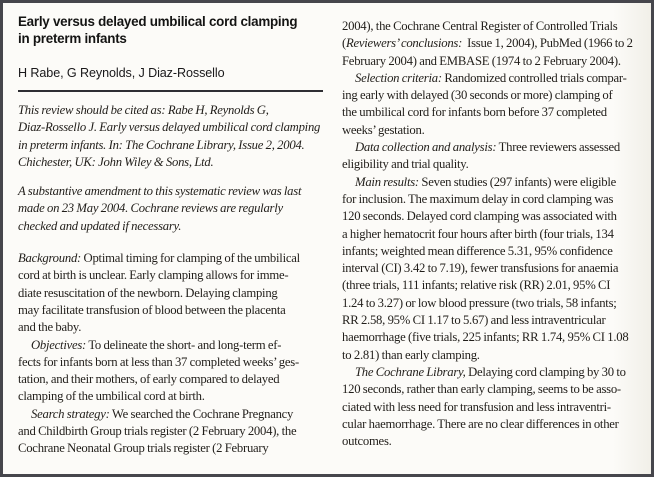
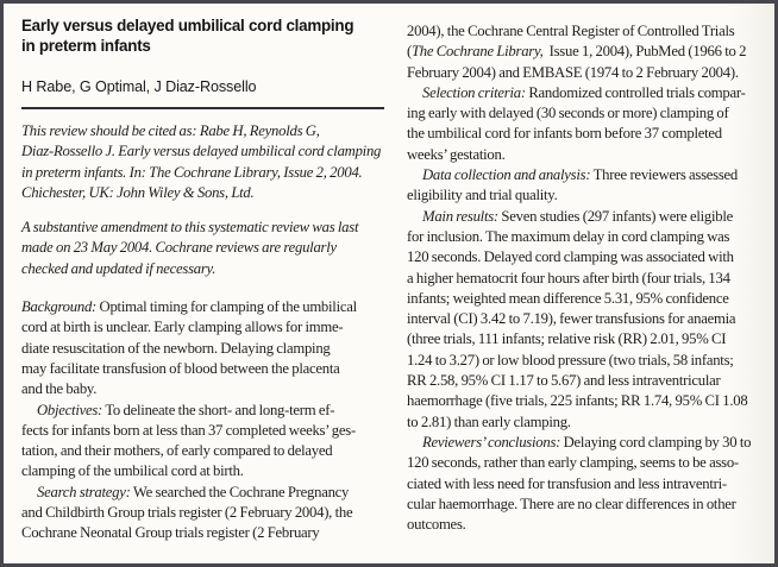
  Early versus delayed umbilical cord clamping
  in preterm infants
- H Rabe, G Reynolds, J Diaz-Rossello
+ H Rabe, G Optimal, J Diaz-Rossello
  This review should be cited as: Rabe H, Reynolds G,
  Diaz-Rossello J. Early versus delayed umbilical cord clamping
  in preterm infants. In: The Cochrane Library, Issue 2, 2004.
  Chichester, UK: John Wiley & Sons, Ltd.
  A substantive amendment to this systematic review was last
  made on 23 May 2004. Cochrane reviews are regularly
  checked and updated if necessary.
  Background: Optimal timing for clamping of the umbilical
  cord at birth is unclear. Early clamping allows for imme-
  diate resuscitation of the newborn. Delaying clamping
  may facilitate transfusion of blood between the placenta
  and the baby.
  Objectives: To delineate the short- and long-term ef-
  fects for infants born at less than 37 completed weeks’ ges-
  tation, and their mothers, of early compared to delayed
  clamping of the umbilical cord at birth.
  Search strategy: We searched the Cochrane Pregnancy
  and Childbirth Group trials register (2 February 2004), the
  Cochrane Neonatal Group trials register (2 February
  2004), the Cochrane Central Register of Controlled Trials
- (Reviewers’ conclusions: Issue 1, 2004), PubMed (1966 to 2
+ (The Cochrane Library, Issue 1, 2004), PubMed (1966 to 2
  February 2004) and EMBASE (1974 to 2 February 2004).
  Selection criteria: Randomized controlled trials compar-
  ing early with delayed (30 seconds or more) clamping of
  the umbilical cord for infants born before 37 completed
  weeks’ gestation.
  Data collection and analysis: Three reviewers assessed
  eligibility and trial quality.
  Main results: Seven studies (297 infants) were eligible
  for inclusion. The maximum delay in cord clamping was
  120 seconds. Delayed cord clamping was associated with
  a higher hematocrit four hours after birth (four trials, 134
  infants; weighted mean difference 5.31, 95% confidence
  interval (CI) 3.42 to 7.19), fewer transfusions for anaemia
  (three trials, 111 infants; relative risk (RR) 2.01, 95% CI
  1.24 to 3.27) or low blood pressure (two trials, 58 infants;
  RR 2.58, 95% CI 1.17 to 5.67) and less intraventricular
  haemorrhage (five trials, 225 infants; RR 1.74, 95% CI 1.08
  to 2.81) than early clamping.
- The Cochrane Library, Delaying cord clamping by 30 to
+ Reviewers’ conclusions: Delaying cord clamping by 30 to
  120 seconds, rather than early clamping, seems to be asso-
  ciated with less need for transfusion and less intraventri-
  cular haemorrhage. There are no clear differences in other
  outcomes.
